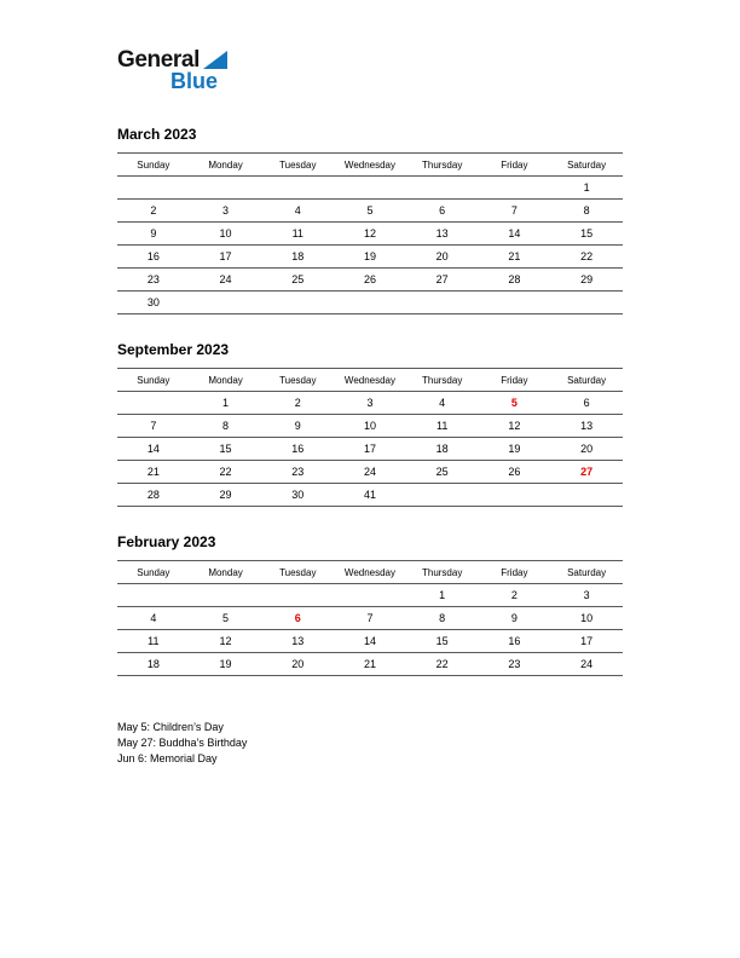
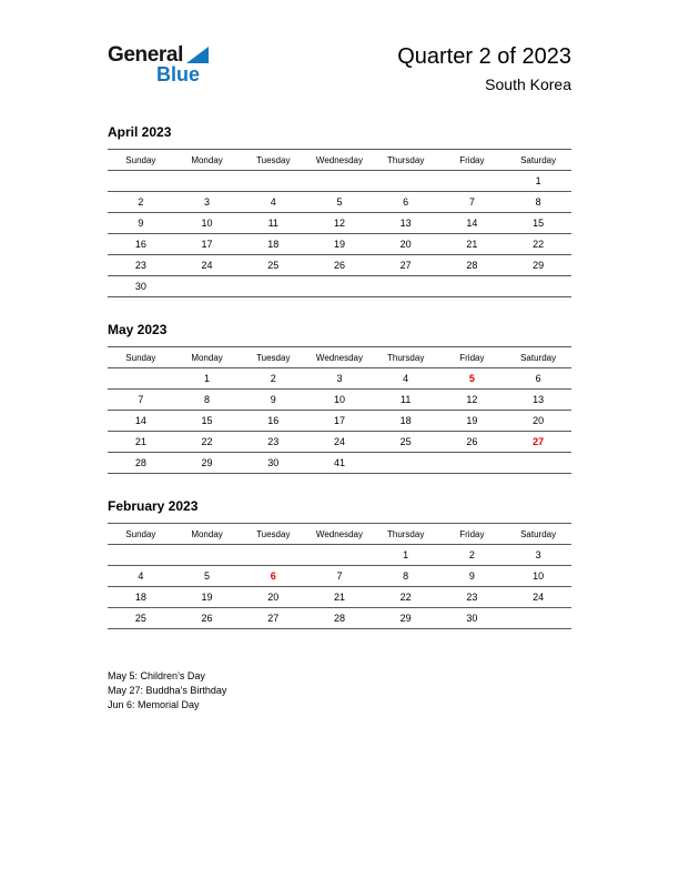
  General
  Blue
+ Quarter 2 of 2023
+ South Korea
- March 2023
+ April 2023
  Sunday	Monday	Tuesday	Wednesday	Thursday	Friday	Saturday
  						1
  2	3	4	5	6	7	8
  9	10	11	12	13	14	15
  16	17	18	19	20	21	22
  23	24	25	26	27	28	29
  30
- September 2023
+ May 2023
  Sunday	Monday	Tuesday	Wednesday	Thursday	Friday	Saturday
  	1	2	3	4	5	6
  7	8	9	10	11	12	13
  14	15	16	17	18	19	20
  21	22	23	24	25	26	27
  28	29	30	41
  February 2023
  Sunday	Monday	Tuesday	Wednesday	Thursday	Friday	Saturday
  				1	2	3
  4	5	6	7	8	9	10
- 11	12	13	14	15	16	17
  18	19	20	21	22	23	24
+ 25	26	27	28	29	30
  May 5: Children’s Day
  May 27: Buddha’s Birthday
  Jun 6: Memorial Day
